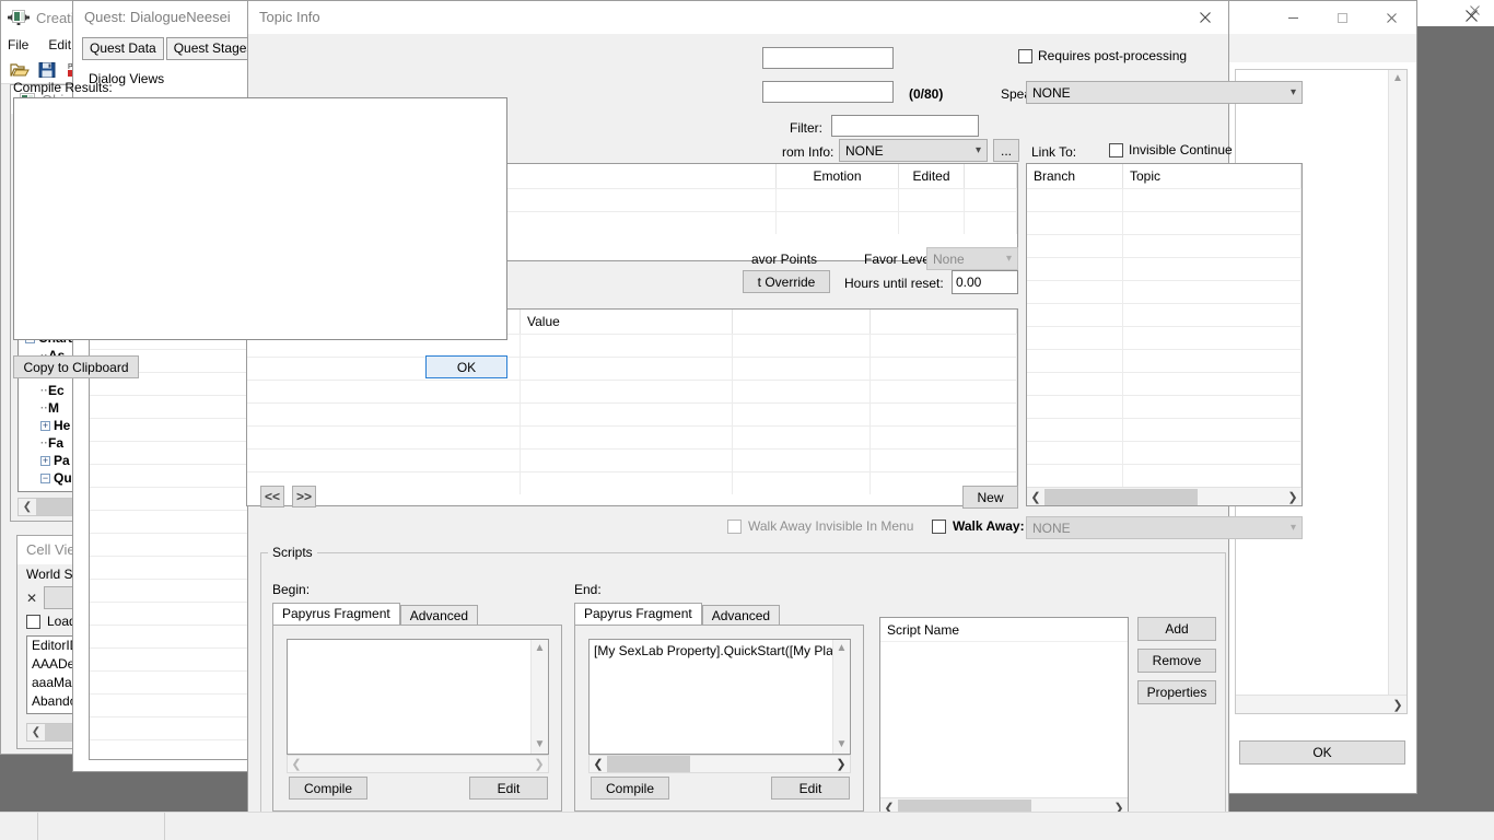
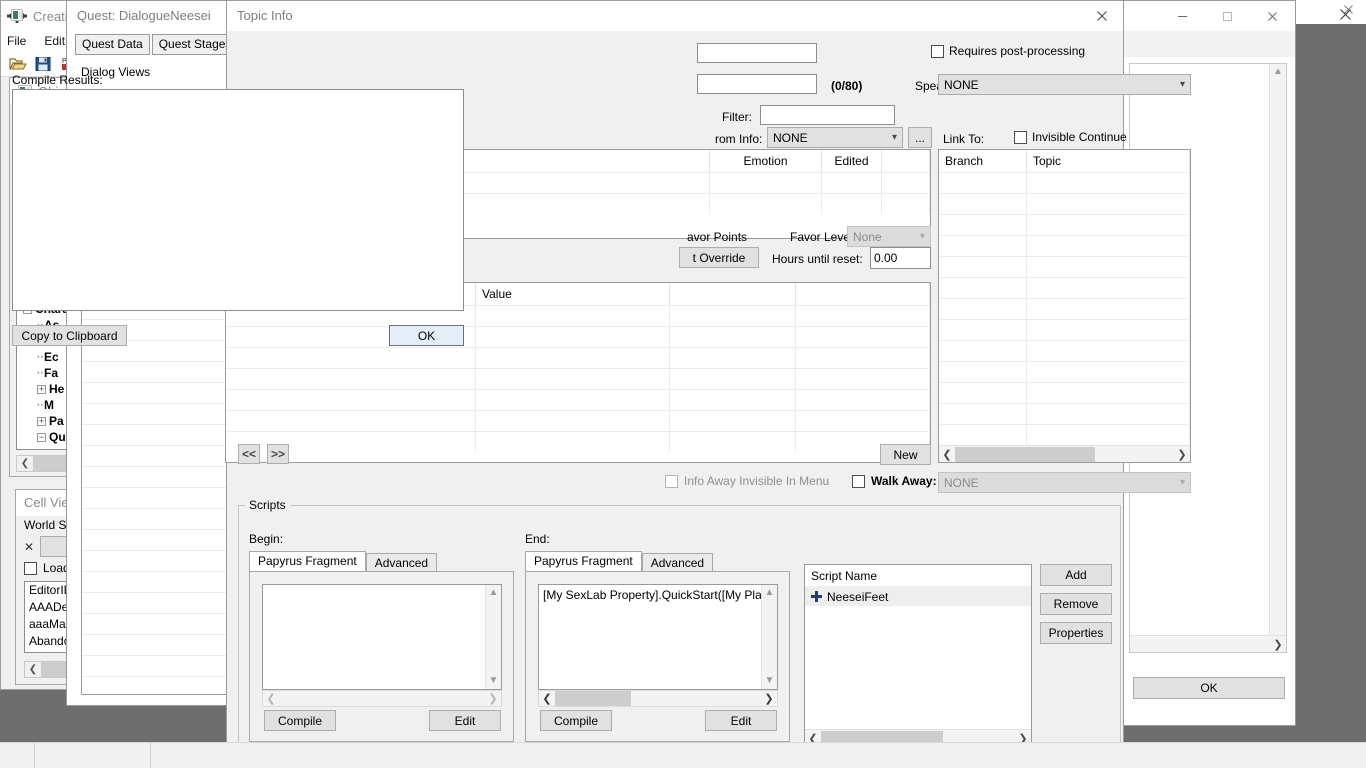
  File
  Edit
  ··
  Ec
  ··
- M
+ Fa
  +
  He
  ··
- Fa
+ M
  +
  Pa
  −
  Qu
  ❮
  Cell Vie
  World S
  ✕
  Loa
  EditorI
  AAAD
  aaaMa
  Aband
  ❮
  Quest: DialogueNeesei
  Quest Data
  Quest Stage
  Dialog Views
  ▲
  ❯
  OK
  Topic Info
  Requires post-processing
  (0/80)
  NONE
  ▾
  Filter:
  rom Info:
  NONE
  ▾
  ...
  Link To:
  Invisible Continue
  Emotion
  Edited
  avor Points
  Favor Lev
  None
  ▾
  t Override
  Hours until reset:
  0.00
  Value
  Branch
  Topic
  ❮
  ❯
  <<
  >>
  New
- Walk Away Invisible In Menu
+ Info Away Invisible In Menu
  Walk Away:
  NONE
  ▾
  Scripts
  Begin:
  Papyrus Fragment
  Advanced
  ▲
  ▼
  ❮
  ❯
  Compile
  Edit
  End:
  Papyrus Fragment
  Advanced
  [My SexLab Property].QuickStart([My Pla
  ▲
  ▼
  ❮
  ❯
  Compile
  Edit
  Script Name
+ NeeseiFeet
  ❮
  ❯
  Add
  Remove
  Properties
  Compile Results:
  Copy to Clipboard
  OK
